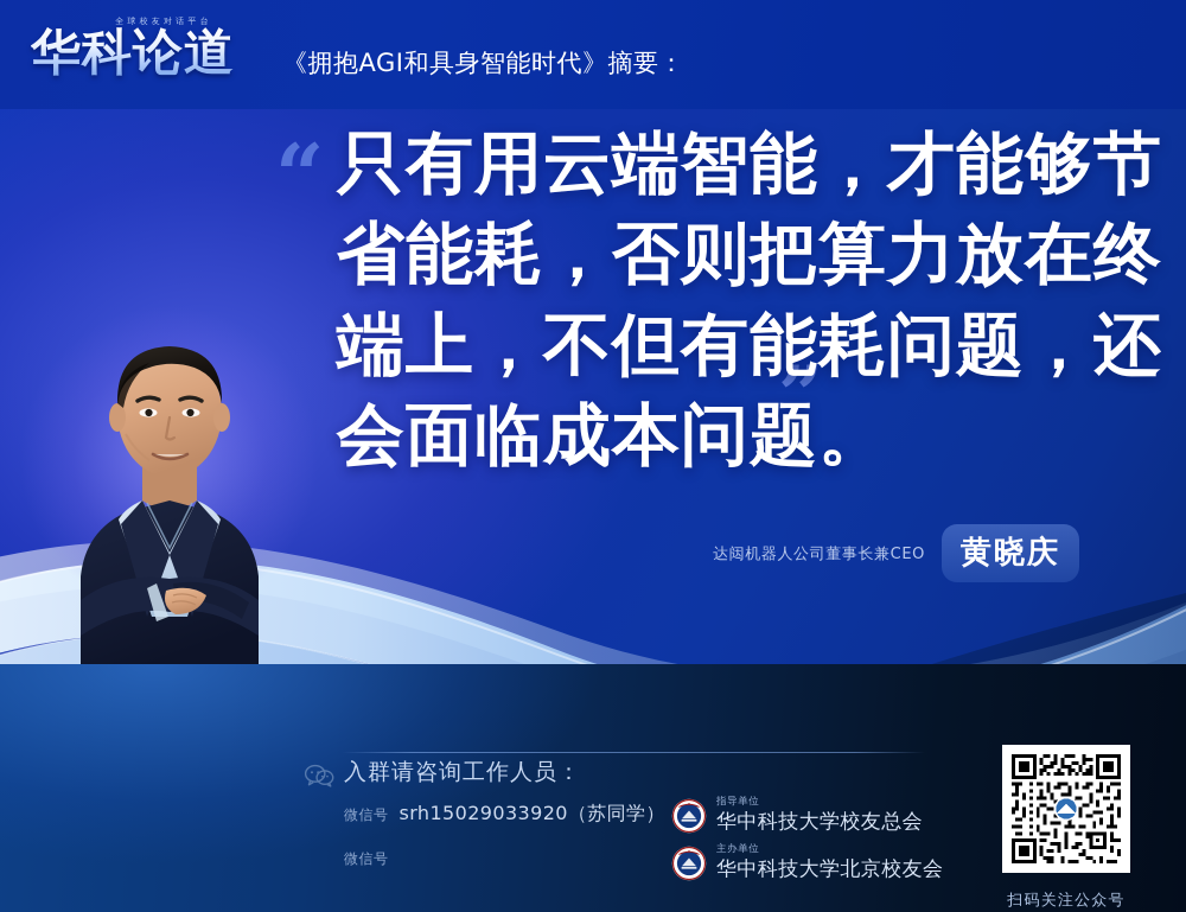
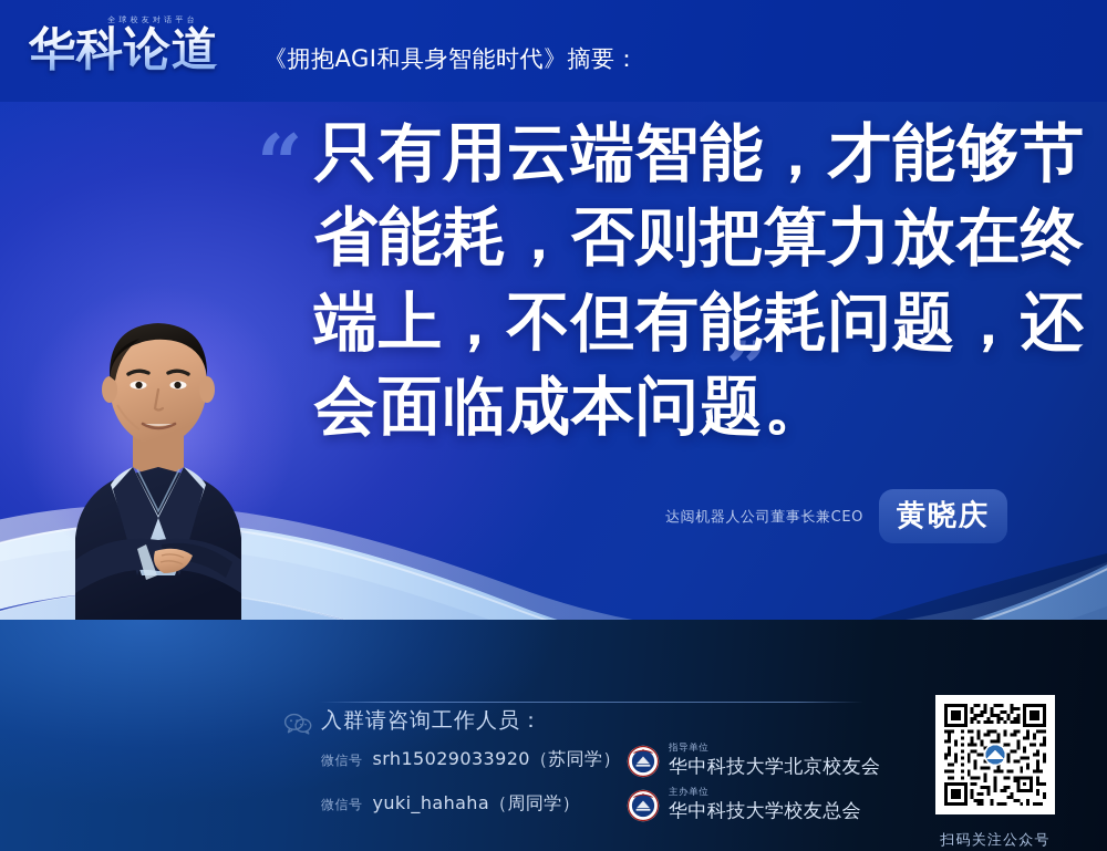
  华科论道
  《拥抱AGI和具身智能时代》摘要：
  “
  只有用云端智能，才能够节
  省能耗，否则把算力放在终
  端上，不但有能耗问题，还
  会面临成本问题。
  ”
  达闼机器人公司董事长兼CEO
  黄晓庆
  入群请咨询工作人员：
  微信号
  srh15029033920（苏同学）
  微信号
+ yuki_hahaha（周同学）
  指导单位
- 华中科技大学校友总会
+ 华中科技大学北京校友会
  主办单位
- 华中科技大学北京校友会
+ 华中科技大学校友总会
  扫码关注公众号
